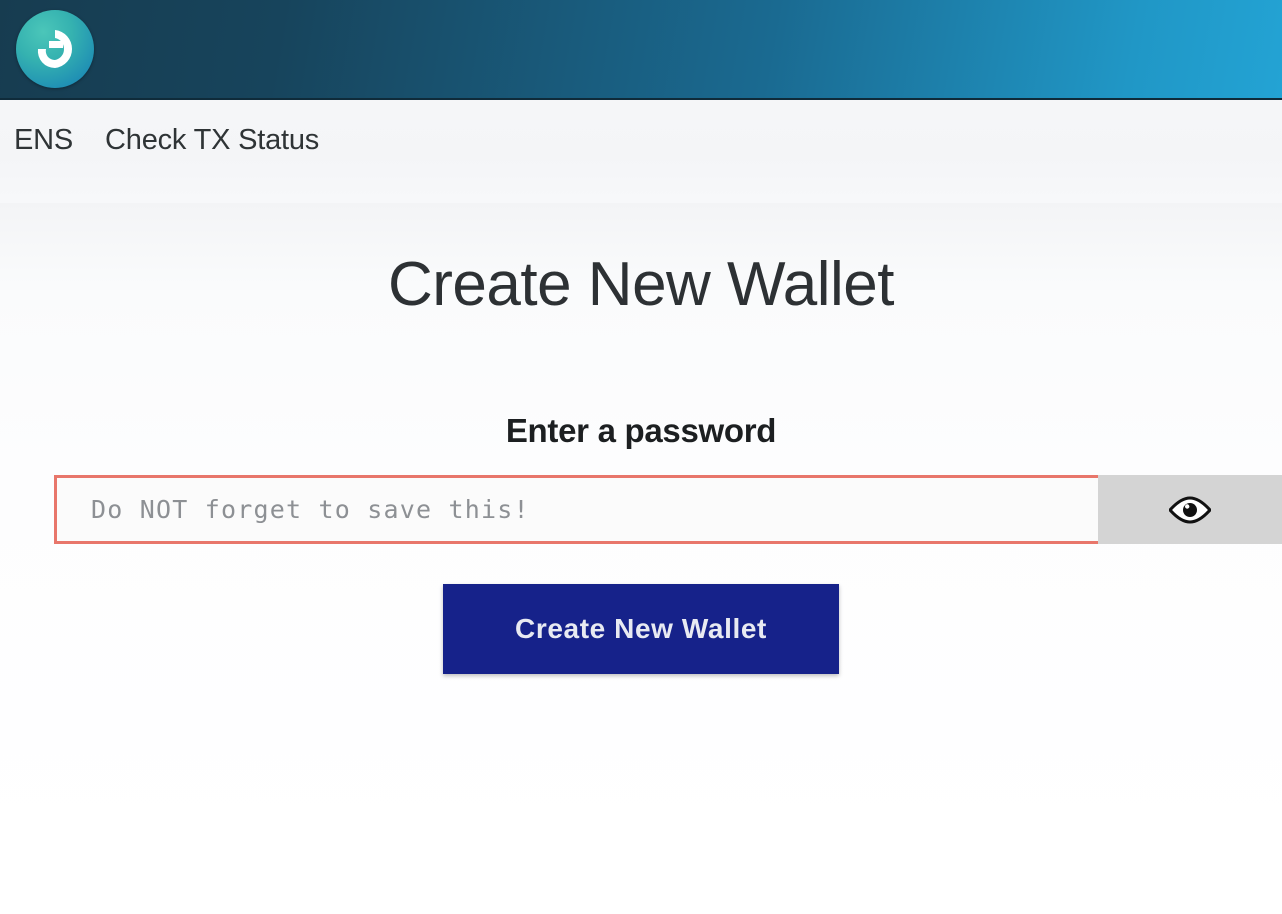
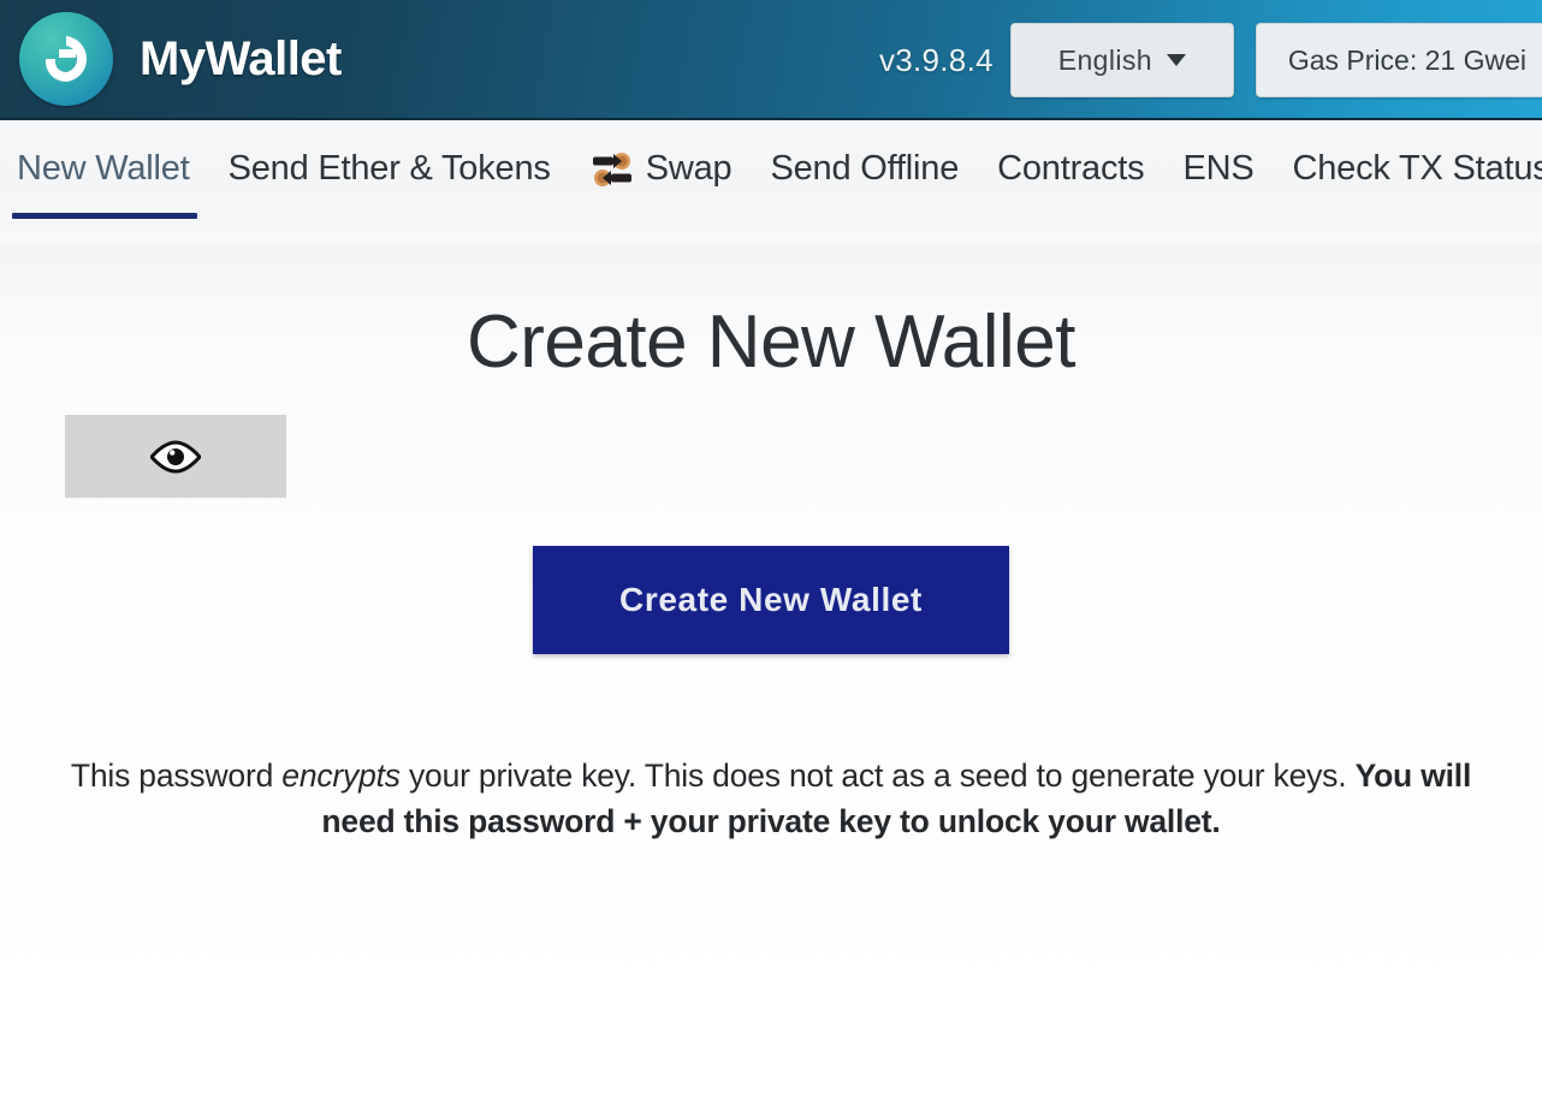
+ MyWallet
+ v3.9.8.4
+ English
+ Gas Price: 21 Gwei
+ New Wallet
+ Send Ether & Tokens
+ Swap
+ Send Offline
+ Contracts
  ENS
  Check TX Status
  Create New Wallet
- Enter a password
- Do NOT forget to save this!
  Create New Wallet
+ This password encrypts your private key. This does not act as a seed to generate your keys. You will need this password + your private key to unlock your wallet.
